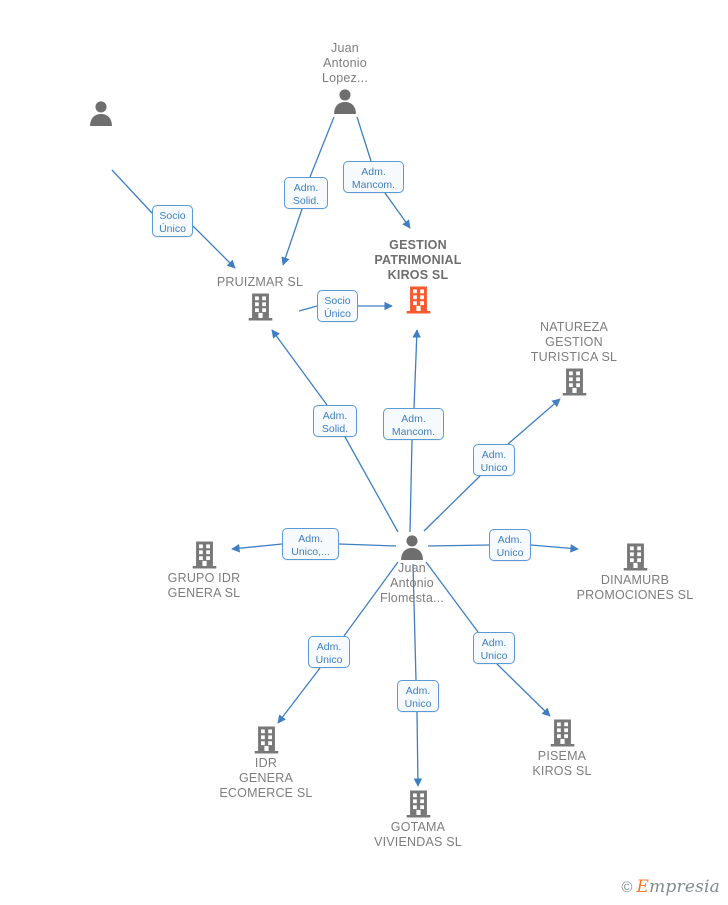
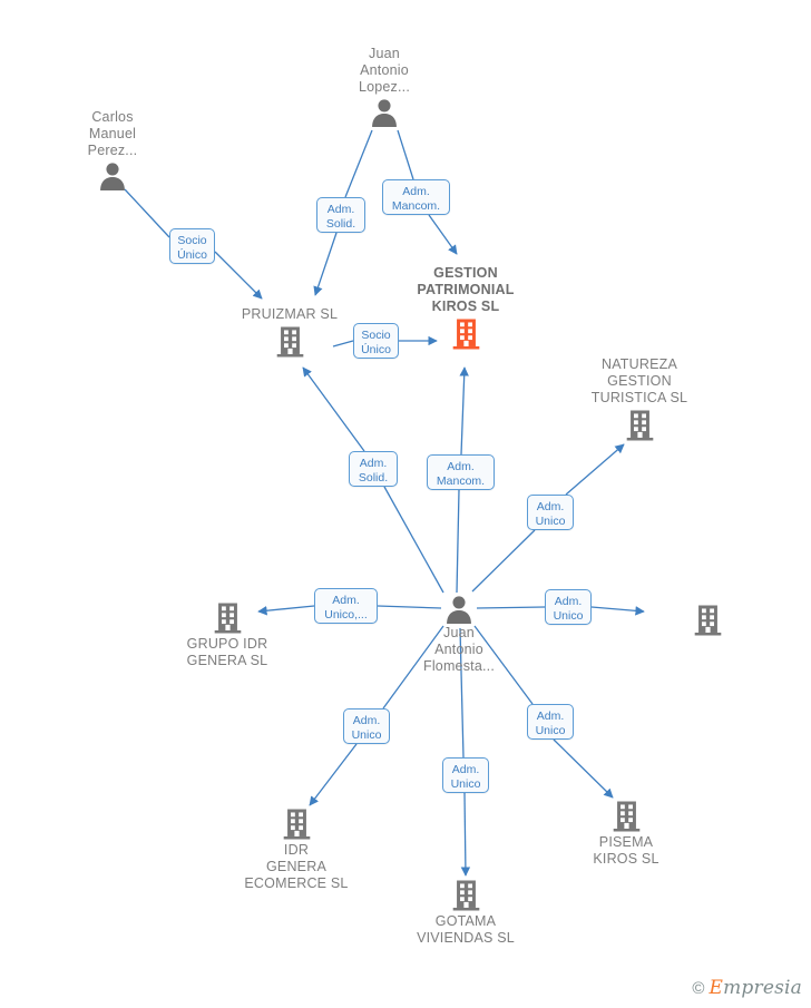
+ Carlos
+ Manuel
+ Perez...
  Juan
  Antonio
  Lopez...
  PRUIZMAR SL
  GESTION
  PATRIMONIAL
  KIROS SL
  NATUREZA
  GESTION
  TURISTICA SL
  Juan
  Antonio
  Flomesta...
  GRUPO IDR
  GENERA SL
- DINAMURB
- PROMOCIONES SL
  IDR
  GENERA
  ECOMERCE SL
  GOTAMA
  VIVIENDAS SL
  PISEMA
  KIROS SL
  Socio
  Único
  Adm.
  Solid.
  Adm.
  Mancom.
  Socio
  Único
  Adm.
  Solid.
  Adm.
  Mancom.
  Adm.
  Unico
  Adm.
  Unico,...
  Adm.
  Unico
  Adm.
  Unico
  Adm.
  Unico
  Adm.
  Unico
  ©
  Empresia
